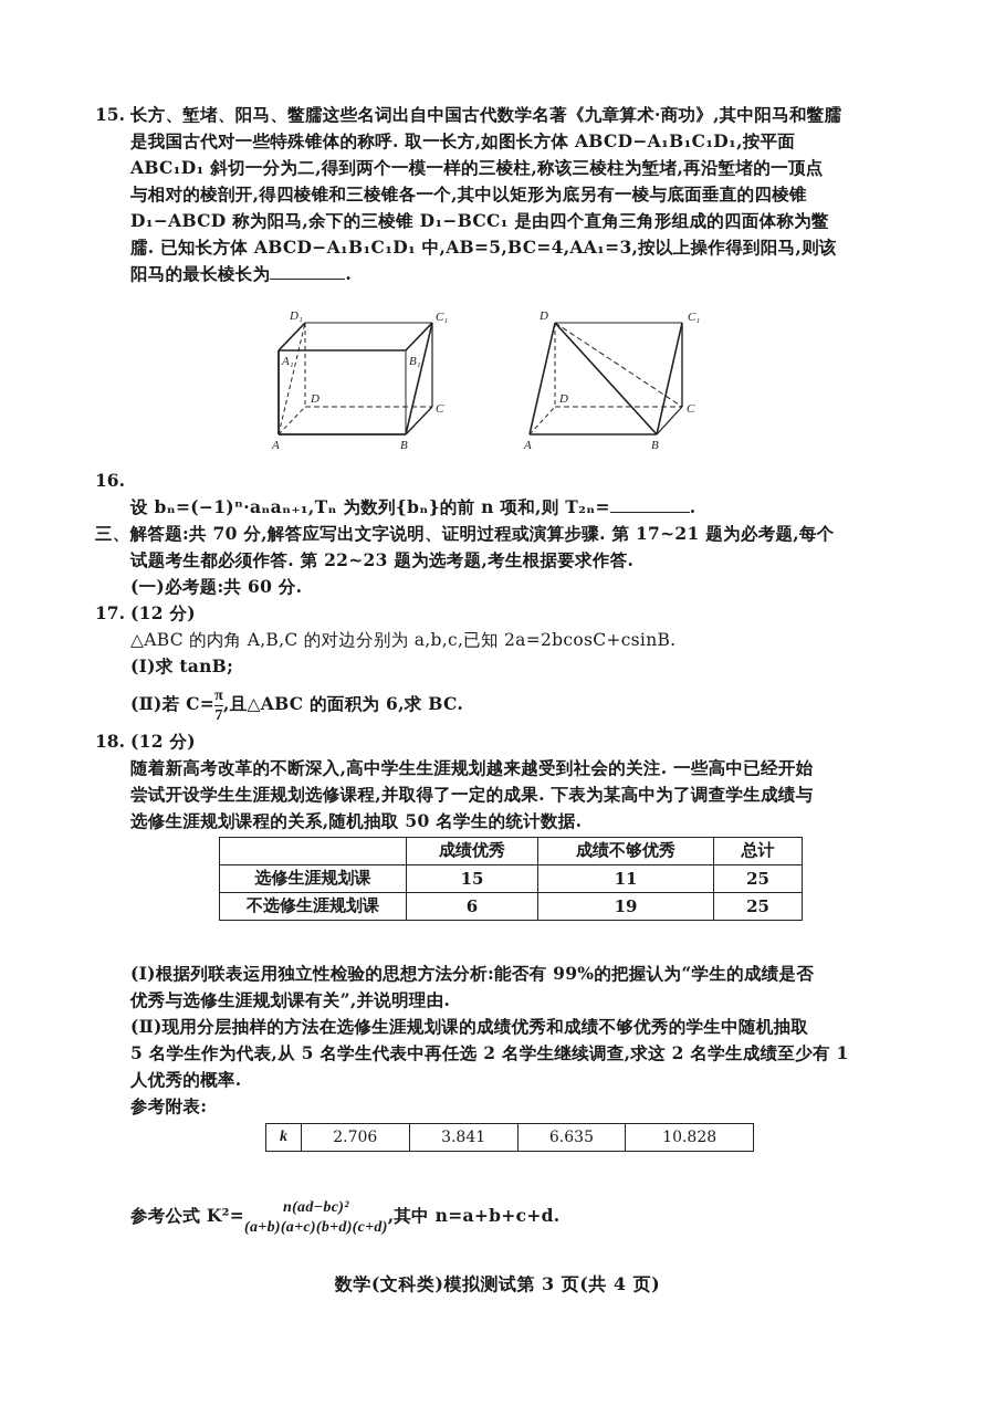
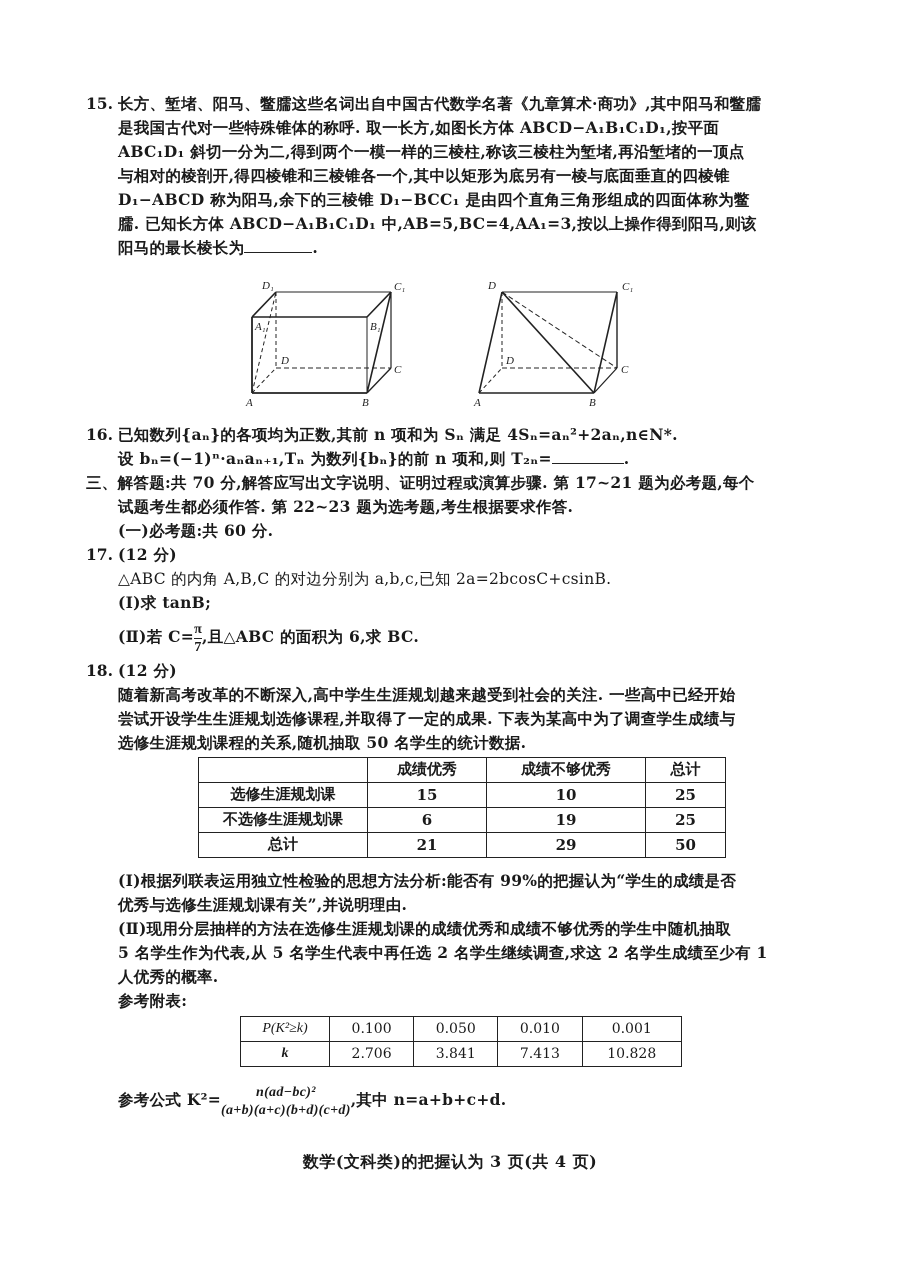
  15.
  长方、堑堵、阳马、鳖臑这些名词出自中国古代数学名著《九章算术·商功》,其中阳马和鳖臑
  是我国古代对一些特殊锥体的称呼. 取一长方,如图长方体 ABCD−A₁B₁C₁D₁,按平面
  ABC₁D₁ 斜切一分为二,得到两个一模一样的三棱柱,称该三棱柱为堑堵,再沿堑堵的一顶点
  与相对的棱剖开,得四棱锥和三棱锥各一个,其中以矩形为底另有一棱与底面垂直的四棱锥
  D₁−ABCD 称为阳马,余下的三棱锥 D₁−BCC₁ 是由四个直角三角形组成的四面体称为鳖
  臑. 已知长方体 ABCD−A₁B₁C₁D₁ 中,AB=5,BC=4,AA₁=3,按以上操作得到阳马,则该
  阳马的最长棱长为 .
  D₁
  C₁
  A₁
  B₁
  D
  C
  A
  B
  D
  C₁
  D
  C
  A
  B
  16.
+ 已知数列{aₙ}的各项均为正数,其前 n 项和为 Sₙ 满足 4Sₙ=aₙ²+2aₙ,n∈N*.
  设 bₙ=(−1)ⁿ·aₙaₙ₊₁,Tₙ 为数列{bₙ}的前 n 项和,则 T₂ₙ= .
  三、解答题:共 70 分,解答应写出文字说明、证明过程或演算步骤. 第 17~21 题为必考题,每个
  试题考生都必须作答. 第 22~23 题为选考题,考生根据要求作答.
  (一)必考题:共 60 分.
  17.
  (12 分)
  △ABC 的内角 A,B,C 的对边分别为 a,b,c,已知 2a=2bcosC+csinB.
  (Ⅰ)求 tanB;
  (Ⅱ)若 C=
  π
  7
  ,且△ABC 的面积为 6,求 BC.
  18.
  (12 分)
  随着新高考改革的不断深入,高中学生生涯规划越来越受到社会的关注. 一些高中已经开始
  尝试开设学生生涯规划选修课程,并取得了一定的成果. 下表为某高中为了调查学生成绩与
  选修生涯规划课程的关系,随机抽取 50 名学生的统计数据.
  	成绩优秀	成绩不够优秀	总计
- 选修生涯规划课	15	11	25
+ 选修生涯规划课	15	10	25
  不选修生涯规划课	6	19	25
+ 总计	21	29	50
  (Ⅰ)根据列联表运用独立性检验的思想方法分析:能否有 99%的把握认为“学生的成绩是否
  优秀与选修生涯规划课有关”,并说明理由.
  (Ⅱ)现用分层抽样的方法在选修生涯规划课的成绩优秀和成绩不够优秀的学生中随机抽取
  5 名学生作为代表,从 5 名学生代表中再任选 2 名学生继续调查,求这 2 名学生成绩至少有 1
  人优秀的概率.
  参考附表:
+ P(K²≥k)	0.100	0.050	0.010	0.001
- k	2.706	3.841	6.635	10.828
+ k	2.706	3.841	7.413	10.828
  参考公式 K²=
  n(ad−bc)²
  (a+b)(a+c)(b+d)(c+d)
  ,其中 n=a+b+c+d.
- 数学(文科类)模拟测试第 3 页(共 4 页)
+ 数学(文科类)的把握认为 3 页(共 4 页)
